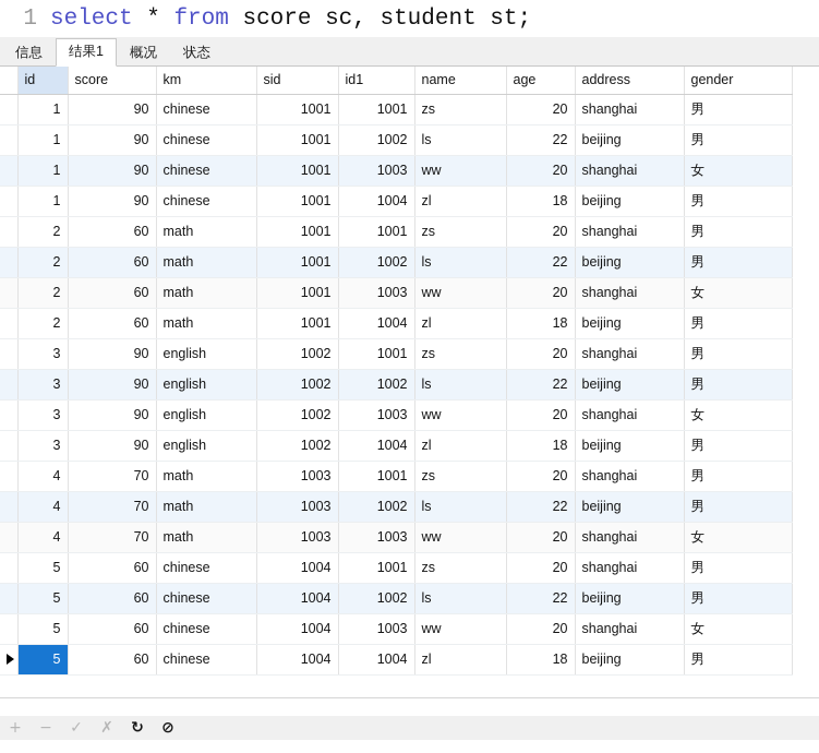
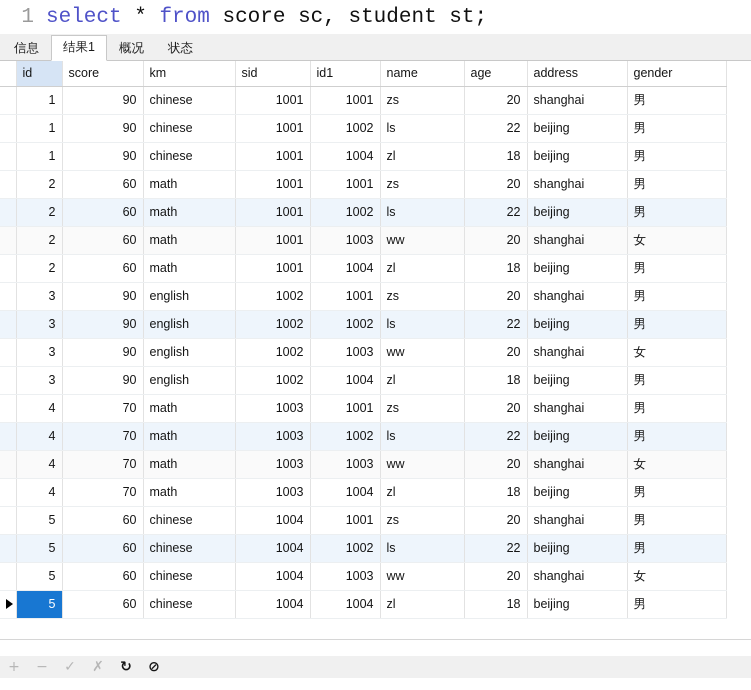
  1
  select * from score sc, student st;
  信息
  结果1
  概况
  状态
  	id	score	km	sid	id1	name	age	address	gender
  	1	90	chinese	1001	1001	zs	20	shanghai	男
  	1	90	chinese	1001	1002	ls	22	beijing	男
- 	1	90	chinese	1001	1003	ww	20	shanghai	女
  	1	90	chinese	1001	1004	zl	18	beijing	男
  	2	60	math	1001	1001	zs	20	shanghai	男
  	2	60	math	1001	1002	ls	22	beijing	男
  	2	60	math	1001	1003	ww	20	shanghai	女
  	2	60	math	1001	1004	zl	18	beijing	男
  	3	90	english	1002	1001	zs	20	shanghai	男
  	3	90	english	1002	1002	ls	22	beijing	男
  	3	90	english	1002	1003	ww	20	shanghai	女
  	3	90	english	1002	1004	zl	18	beijing	男
  	4	70	math	1003	1001	zs	20	shanghai	男
  	4	70	math	1003	1002	ls	22	beijing	男
  	4	70	math	1003	1003	ww	20	shanghai	女
+ 	4	70	math	1003	1004	zl	18	beijing	男
  	5	60	chinese	1004	1001	zs	20	shanghai	男
  	5	60	chinese	1004	1002	ls	22	beijing	男
  	5	60	chinese	1004	1003	ww	20	shanghai	女
  	5	60	chinese	1004	1004	zl	18	beijing	男
  +
  −
  ✓
  ✗
  ↻
  ⊘
